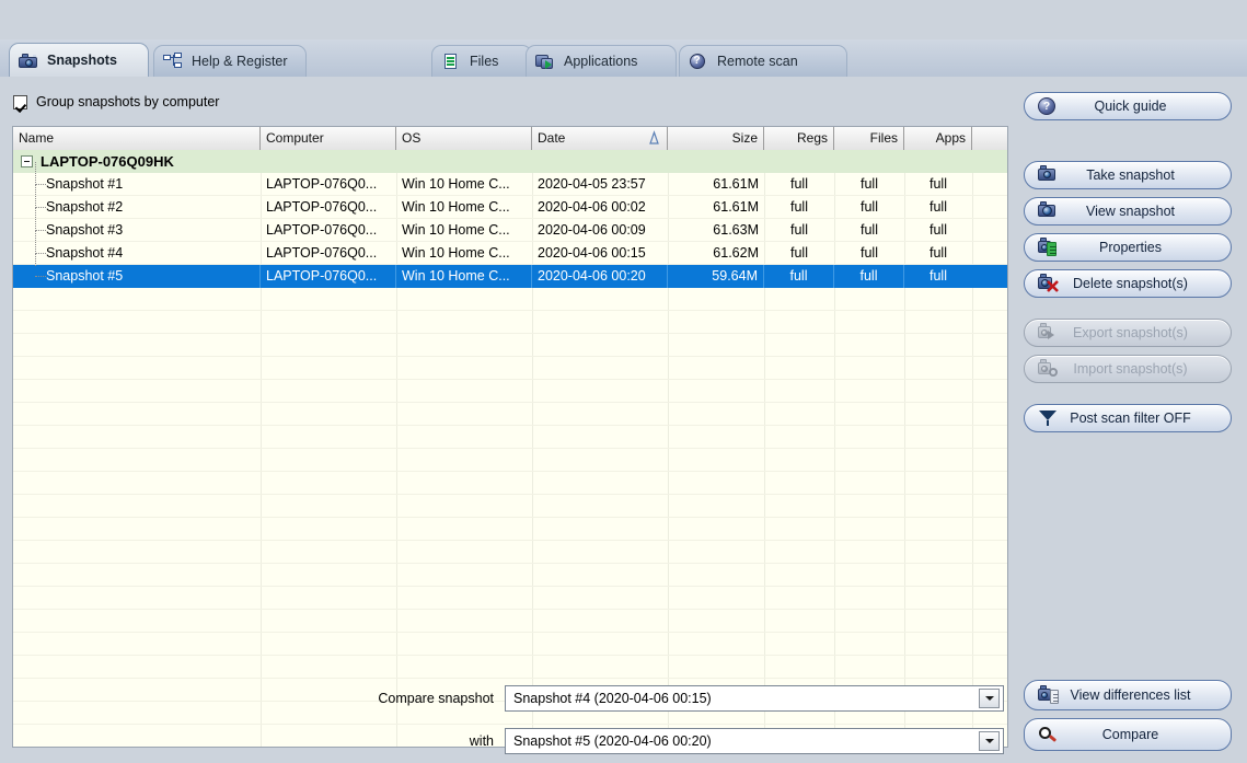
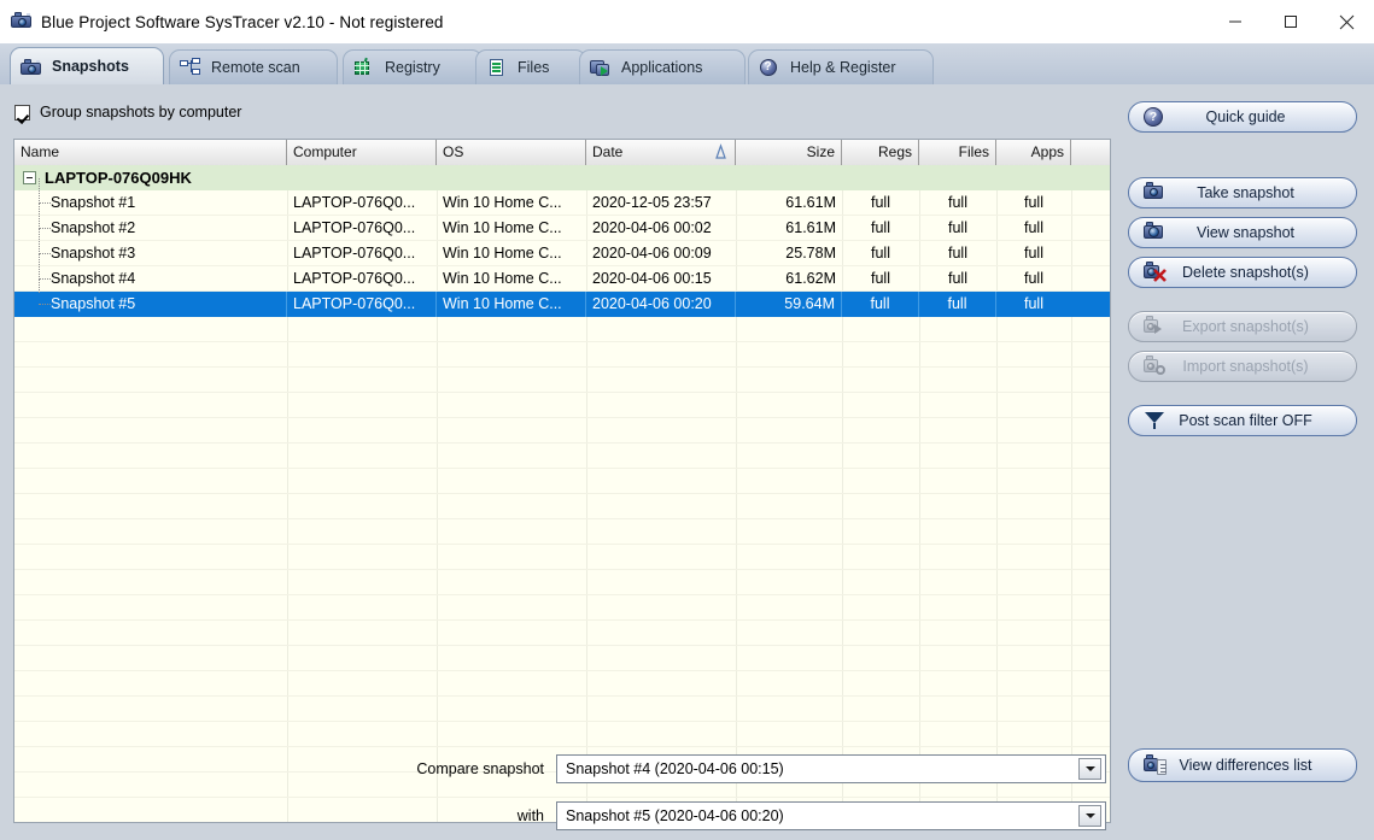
+ Blue Project Software SysTracer v2.10 - Not registered
  Snapshots
- Help & Register
+ Remote scan
+ Registry
  Files
  Applications
  ?
- Remote scan
+ Help & Register
  Group snapshots by computer
  Name
  Computer
  OS
  Date
  Size
  Regs
  Files
  Apps
  LAPTOP-076Q09HK
  Snapshot #1
  LAPTOP-076Q0...
  Win 10 Home C...
- 2020-04-05 23:57
+ 2020-12-05 23:57
  61.61M
  full
  full
  full
  Snapshot #2
  LAPTOP-076Q0...
  Win 10 Home C...
  2020-04-06 00:02
  61.61M
  full
  full
  full
  Snapshot #3
  LAPTOP-076Q0...
  Win 10 Home C...
  2020-04-06 00:09
- 61.63M
+ 25.78M
  full
  full
  full
  Snapshot #4
  LAPTOP-076Q0...
  Win 10 Home C...
  2020-04-06 00:15
  61.62M
  full
  full
  full
  Snapshot #5
  LAPTOP-076Q0...
  Win 10 Home C...
  2020-04-06 00:20
  59.64M
  full
  full
  full
  ?
  Quick guide
  Take snapshot
  View snapshot
- Properties
  Delete snapshot(s)
  Export snapshot(s)
  Import snapshot(s)
  Post scan filter OFF
  Compare snapshot
  Snapshot #4 (2020-04-06 00:15)
  with
  Snapshot #5 (2020-04-06 00:20)
  View differences list
- Compare
